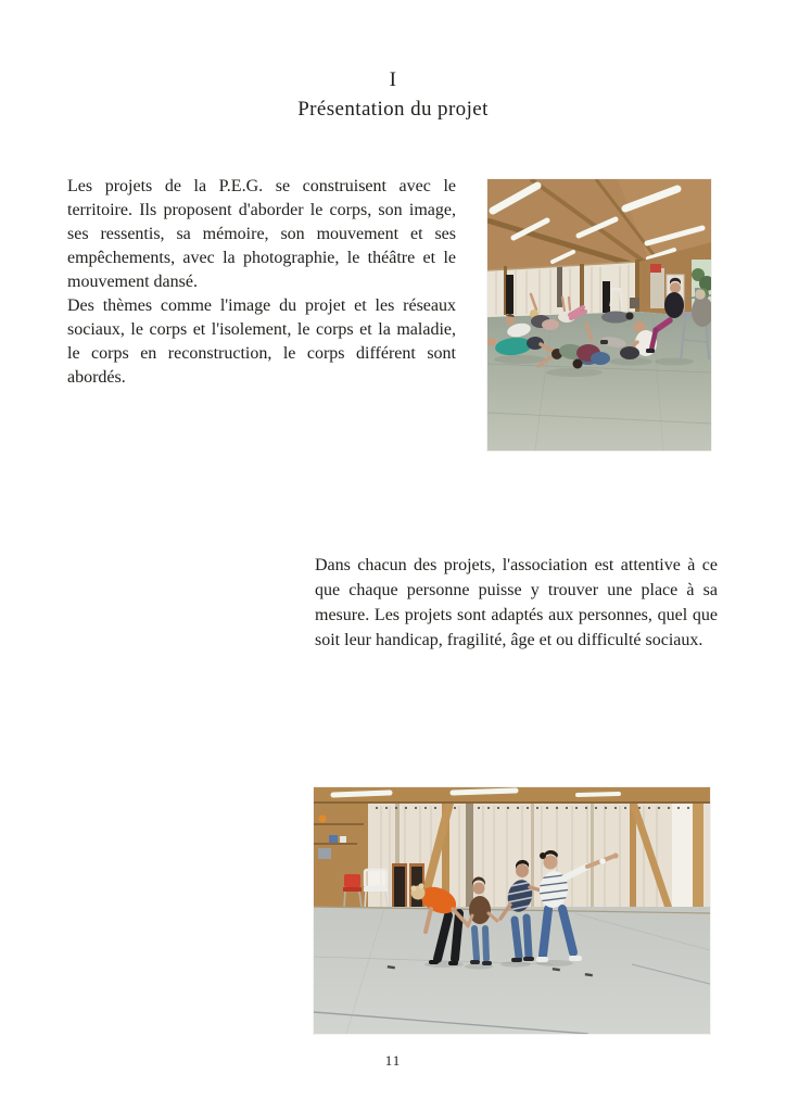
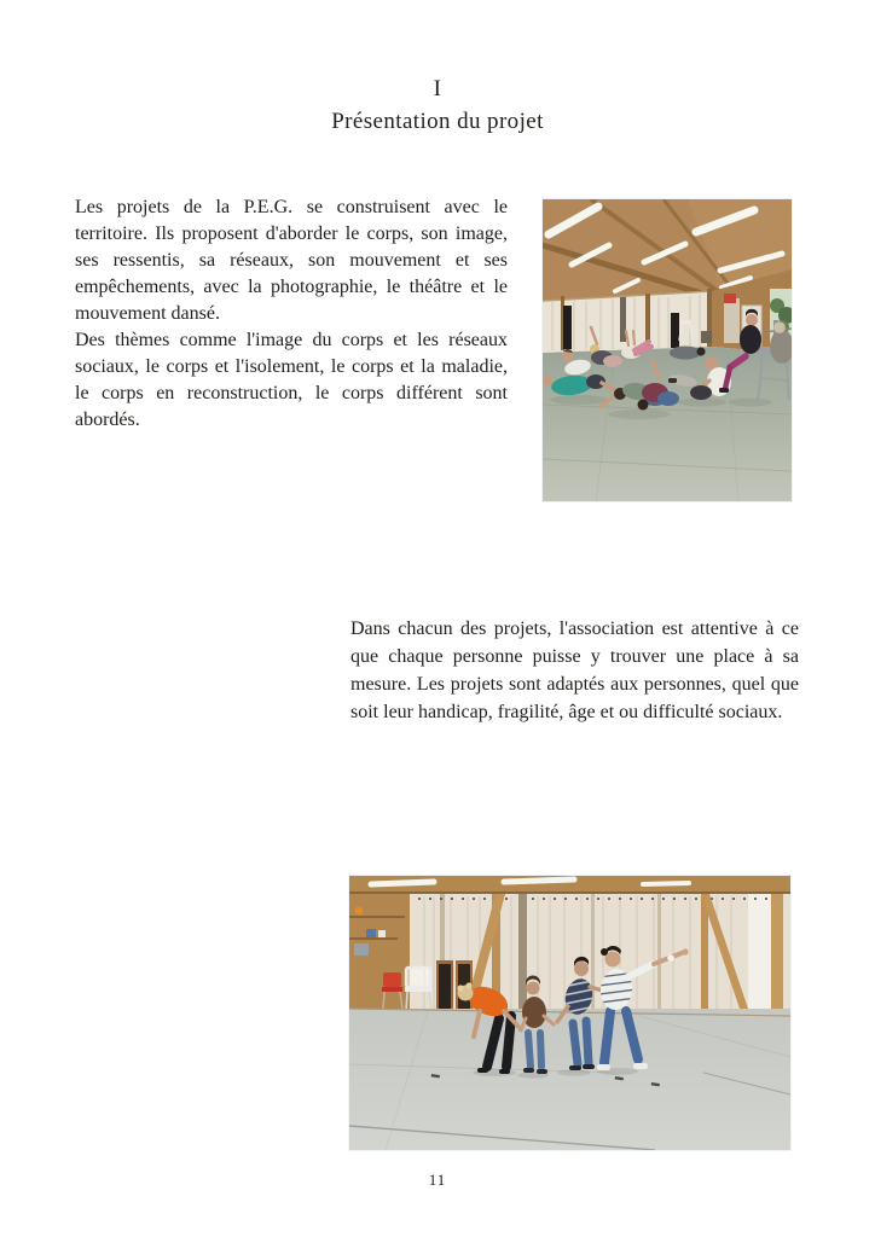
  I
  Présentation du projet
- Les projets de la P.E.G. se construisent avec le territoire. Ils proposent d'aborder le corps, son image, ses ressentis, sa mémoire, son mouvement et ses empêchements, avec la photographie, le théâtre et le mouvement dansé.
+ Les projets de la P.E.G. se construisent avec le territoire. Ils proposent d'aborder le corps, son image, ses ressentis, sa réseaux, son mouvement et ses empêchements, avec la photographie, le théâtre et le mouvement dansé.
- Des thèmes comme l'image du projet et les réseaux sociaux, le corps et l'isolement, le corps et la maladie, le corps en reconstruction, le corps différent sont abordés.
+ Des thèmes comme l'image du corps et les réseaux sociaux, le corps et l'isolement, le corps et la maladie, le corps en reconstruction, le corps différent sont abordés.
  Dans chacun des projets, l'association est attentive à ce que chaque personne puisse y trouver une place à sa mesure. Les projets sont adaptés aux personnes, quel que soit leur handicap, fragilité, âge et ou difficulté sociaux.
  11
